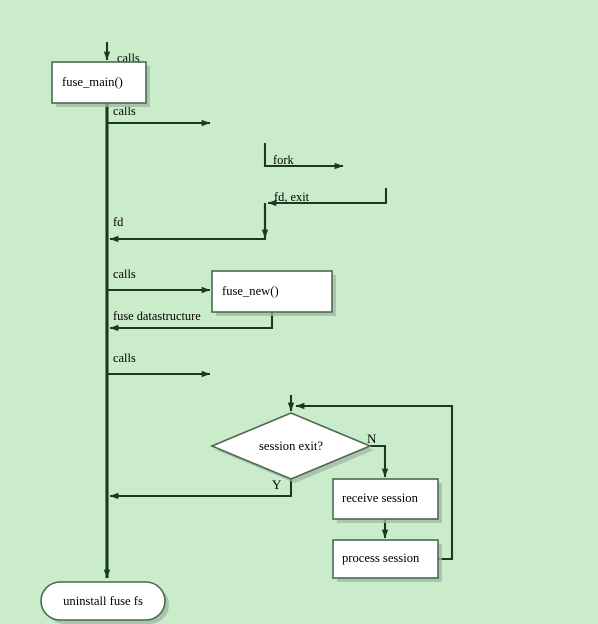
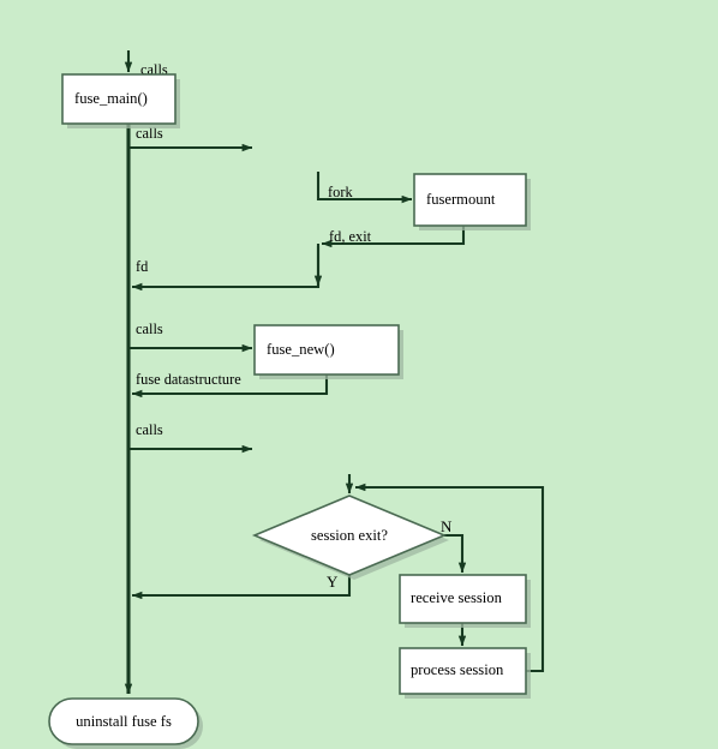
  calls
  calls
  fork
  fd, exit
  fd
  calls
  fuse datastructure
  calls
  N
  Y
  fuse_main()
+ fusermount
  fuse_new()
  session exit?
  receive session
  process session
  uninstall fuse fs
